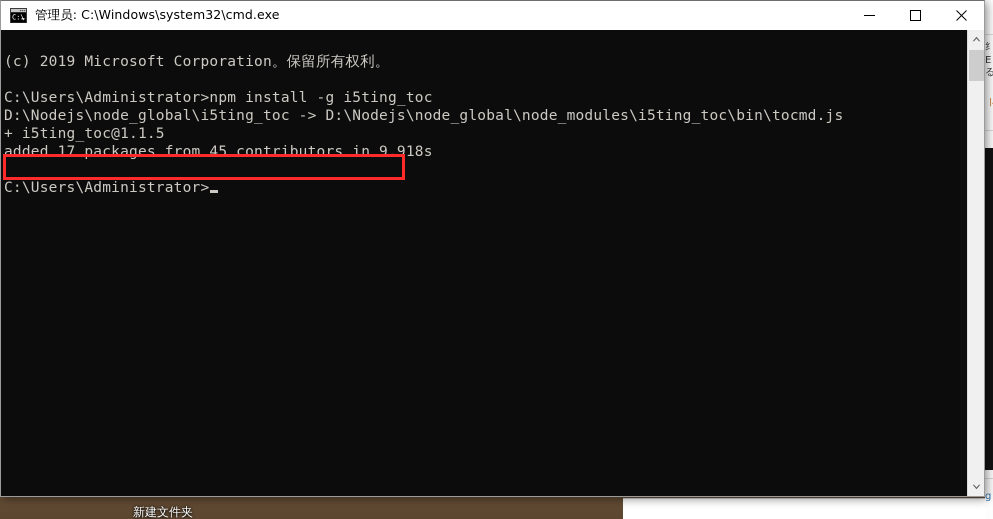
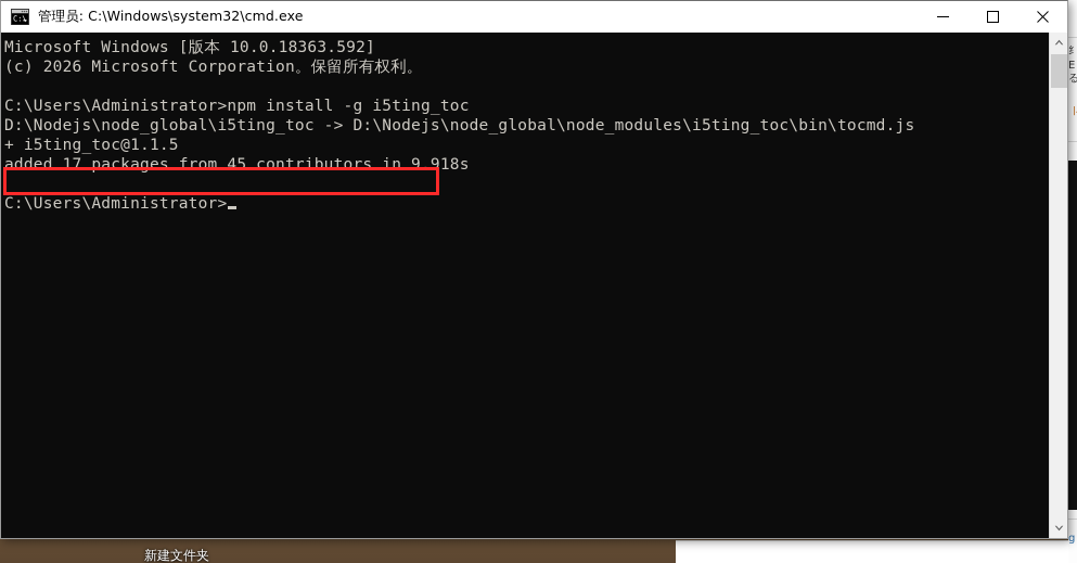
  新建文件夹
  纟
  E
  る
  卩
  g
  C:\
  管理员: C:\Windows\system32\cmd.exe
+ Microsoft Windows [版本 10.0.18363.592]
- (c) 2019 Microsoft Corporation。保留所有权利。
+ (c) 2026 Microsoft Corporation。保留所有权利。
  C:\Users\Administrator>npm install -g i5ting_toc
  D:\Nodejs\node_global\i5ting_toc -> D:\Nodejs\node_global\node_modules\i5ting_toc\bin\tocmd.js
  + i5ting_toc@1.1.5
  added 17 packages from 45 contributors in 9.918s
  C:\Users\Administrator>
